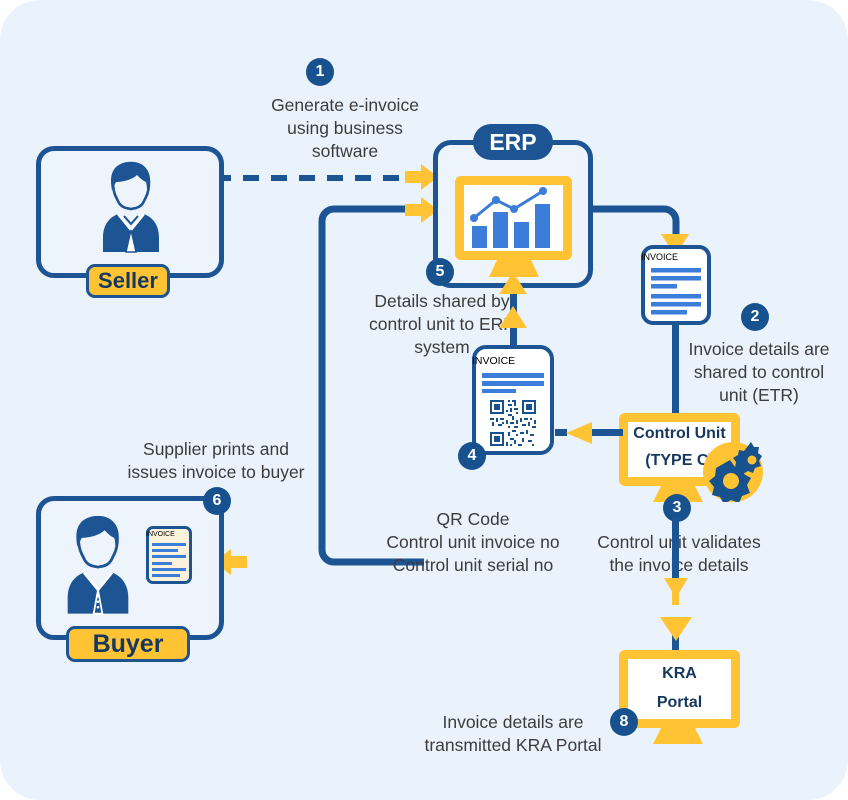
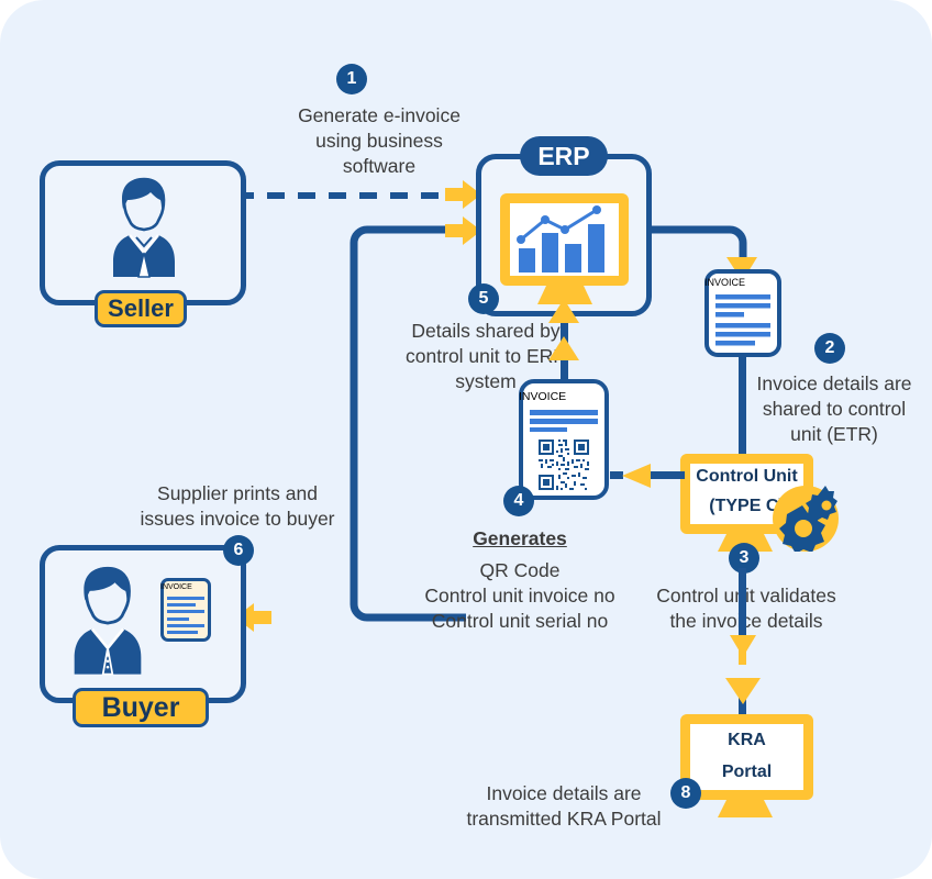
  1
  Generate e-invoice
  using business
  software
  Seller
  ERP
  5
  Details shared by
  control unit to ER
  system
  INVOICE
  2
  Invoice details are
  shared to control
  unit (ETR)
  Control Unit
  (TYPE C
  3
  Control uit validates
  the invoe details
  KRA
  Portal
  8
  Invoice details are
  transmitted KRA Portal
  INVOICE
  4
+ Generates
  QR Code
  Control unit invoice no
  Control unit serial no
  Supplier prints and
  issues invoice to buyer
  6
  Buyer
